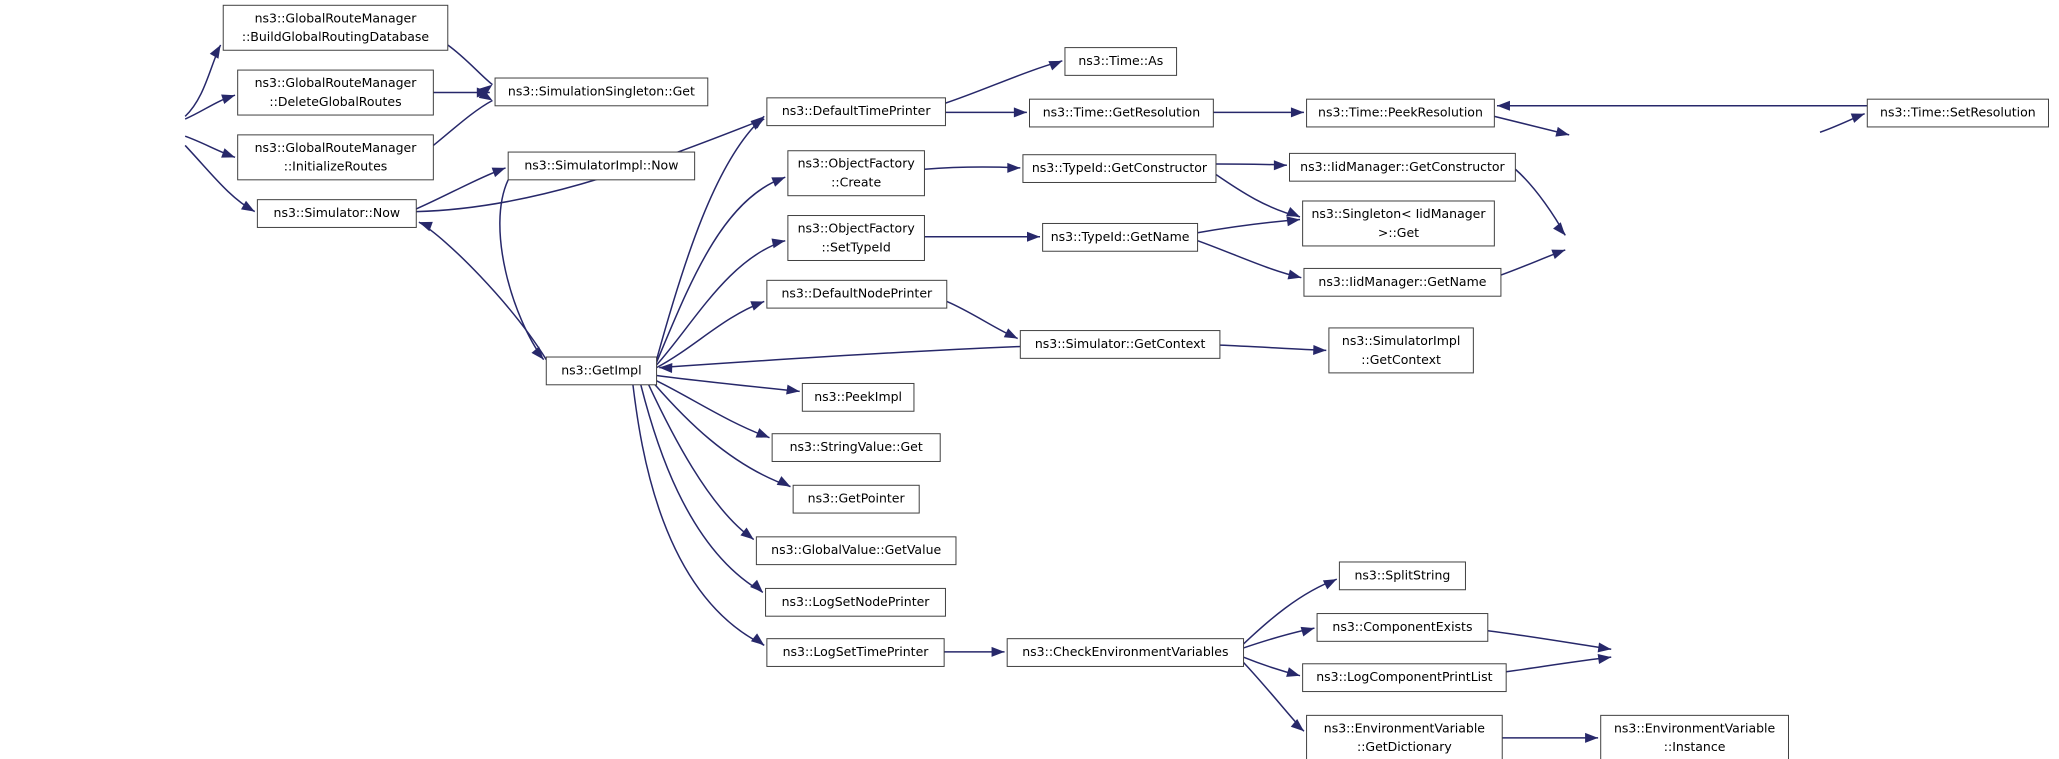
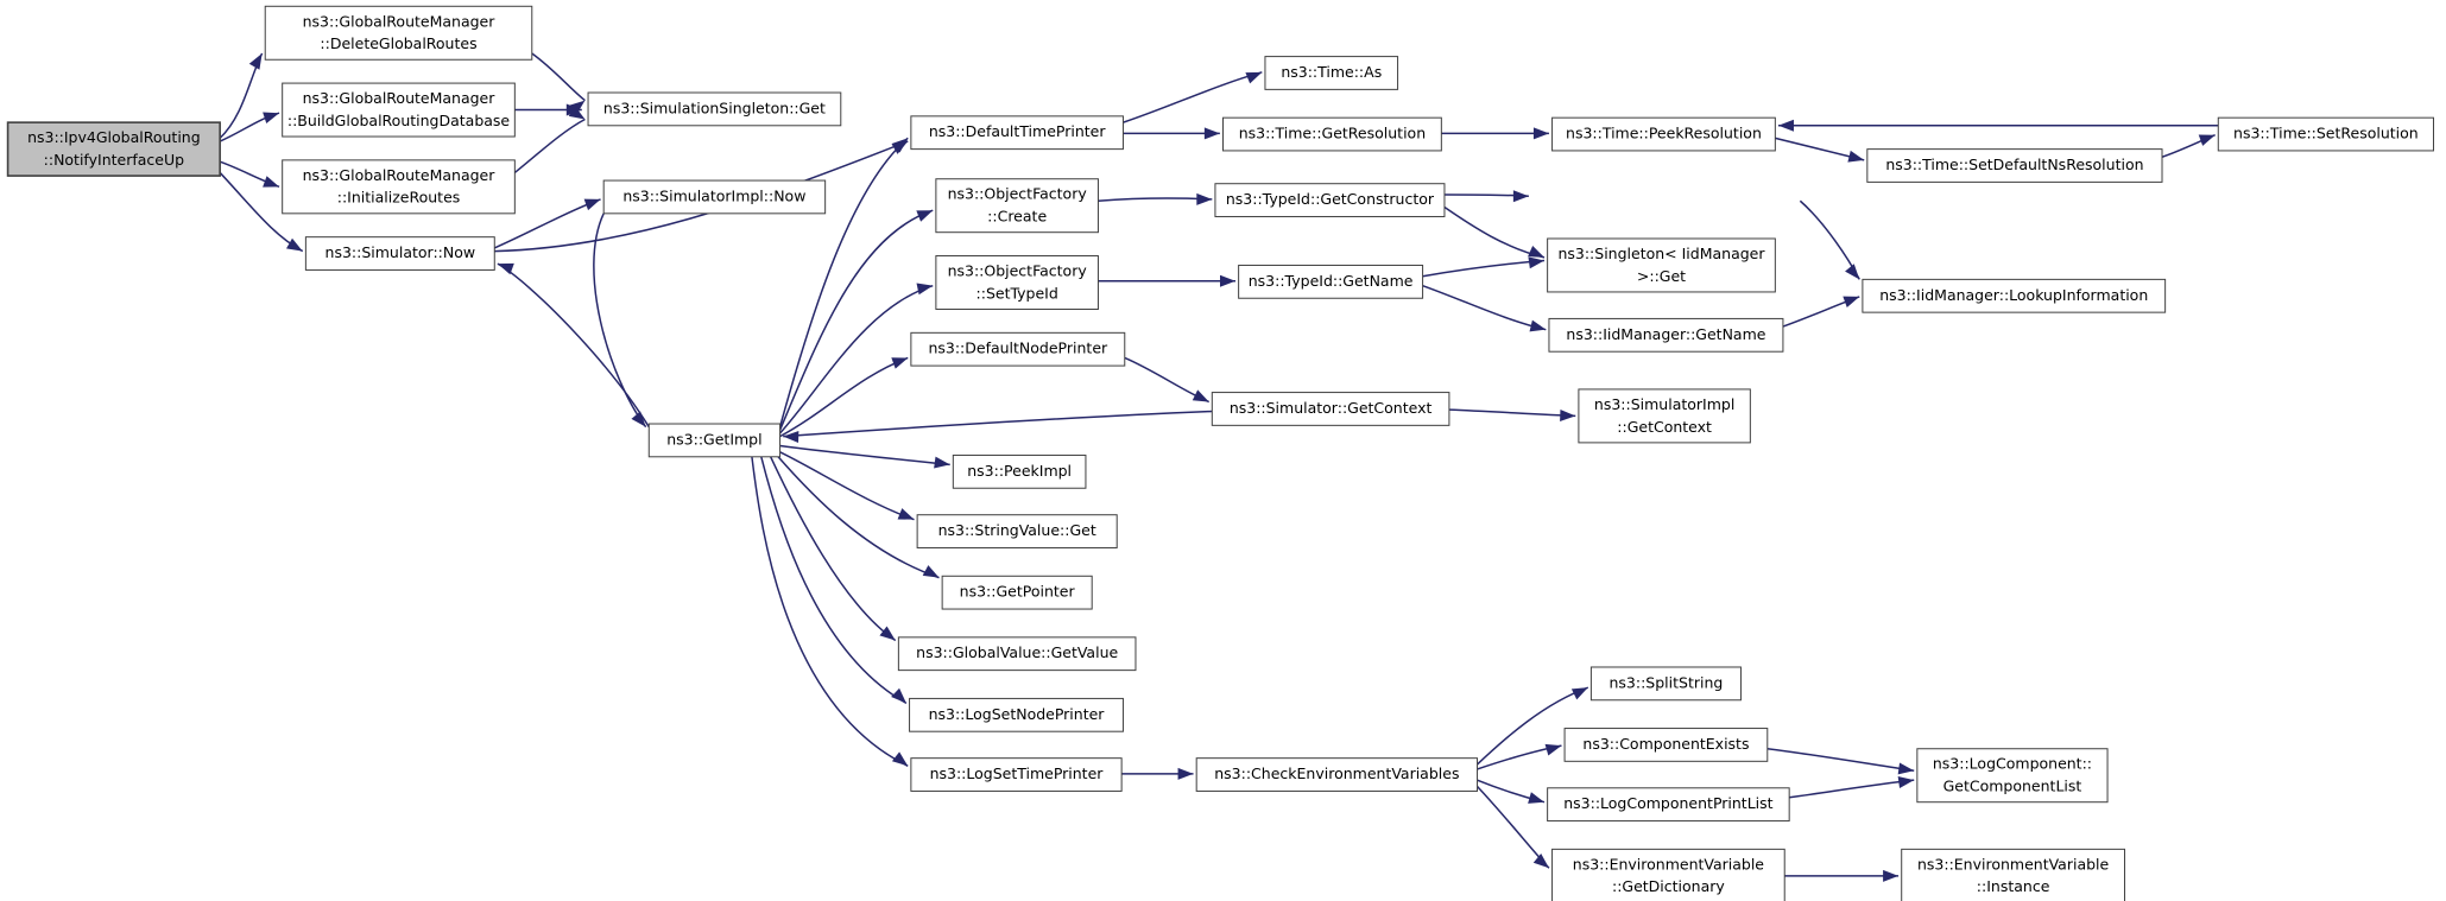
+ ns3::Ipv4GlobalRouting
+ ::NotifyInterfaceUp
  ns3::GlobalRouteManager
- ::BuildGlobalRoutingDatabase
+ ::DeleteGlobalRoutes
  ns3::GlobalRouteManager
- ::DeleteGlobalRoutes
+ ::BuildGlobalRoutingDatabase
  ns3::GlobalRouteManager
  ::InitializeRoutes
  ns3::Simulator::Now
  ns3::SimulationSingleton::Get
  ns3::SimulatorImpl::Now
  ns3::GetImpl
  ns3::DefaultTimePrinter
  ns3::ObjectFactory
  ::Create
  ns3::ObjectFactory
  ::SetTypeId
  ns3::DefaultNodePrinter
  ns3::PeekImpl
  ns3::StringValue::Get
  ns3::GetPointer
  ns3::GlobalValue::GetValue
  ns3::LogSetNodePrinter
  ns3::LogSetTimePrinter
  ns3::Time::As
  ns3::Time::GetResolution
  ns3::TypeId::GetConstructor
  ns3::TypeId::GetName
  ns3::Simulator::GetContext
  ns3::CheckEnvironmentVariables
  ns3::Time::PeekResolution
- ns3::IidManager::GetConstructor
  ns3::Singleton< IidManager
  >::Get
  ns3::IidManager::GetName
  ns3::SimulatorImpl
  ::GetContext
  ns3::SplitString
  ns3::ComponentExists
  ns3::LogComponentPrintList
  ns3::EnvironmentVariable
  ::GetDictionary
+ ns3::Time::SetDefaultNsResolution
+ ns3::IidManager::LookupInformation
+ ns3::LogComponent::
+ GetComponentList
  ns3::EnvironmentVariable
  ::Instance
  ns3::Time::SetResolution
